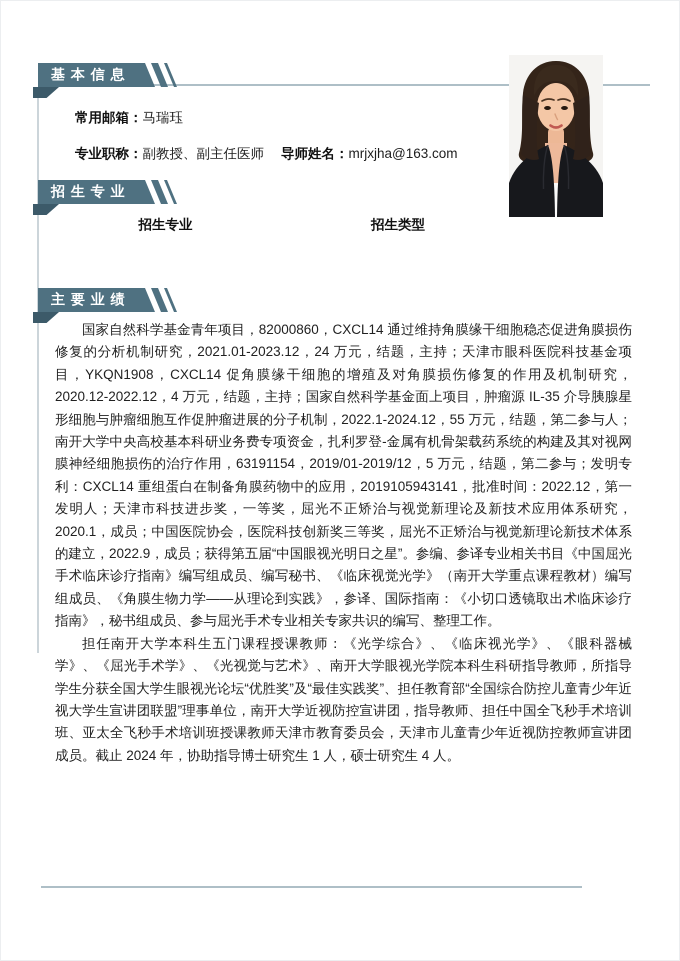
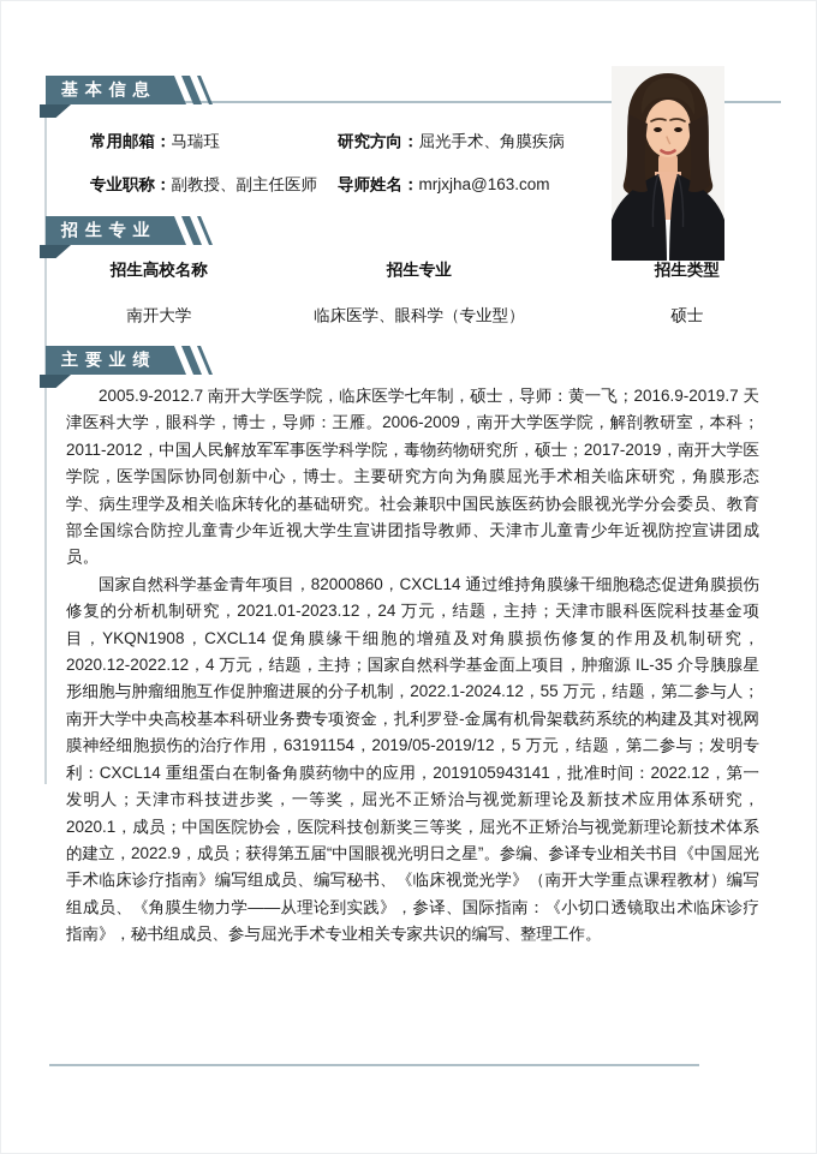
  基 本 信 息
  常用邮箱：马瑞珏
+ 研究方向：屈光手术、角膜疾病
  专业职称：副教授、副主任医师
  导师姓名：mrjxjha@163.com
  招 生 专 业
+ 招生高校名称
  招生专业
  招生类型
+ 南开大学
+ 临床医学、眼科学（专业型）
+ 硕士
  主 要 业 绩
+ 2005.9-2012.7 南开大学医学院，临床医学七年制，硕士，导师：黄一飞；2016.9-2019.7 天津医科大学，眼科学，博士，导师：王雁。2006-2009，南开大学医学院，解剖教研室，本科；2011-2012，中国人民解放军军事医学科学院，毒物药物研究所，硕士；2017-2019，南开大学医学院，医学国际协同创新中心，博士。主要研究方向为角膜屈光手术相关临床研究，角膜形态学、病生理学及相关临床转化的基础研究。社会兼职中国民族医药协会眼视光学分会委员、教育部全国综合防控儿童青少年近视大学生宣讲团指导教师、天津市儿童青少年近视防控宣讲团成员。
- 国家自然科学基金青年项目，82000860，CXCL14 通过维持角膜缘干细胞稳态促进角膜损伤修复的分析机制研究，2021.01-2023.12，24 万元，结题，主持；天津市眼科医院科技基金项目，YKQN1908，CXCL14 促角膜缘干细胞的增殖及对角膜损伤修复的作用及机制研究，2020.12-2022.12，4 万元，结题，主持；国家自然科学基金面上项目，肿瘤源 IL-35 介导胰腺星形细胞与肿瘤细胞互作促肿瘤进展的分子机制，2022.1-2024.12，55 万元，结题，第二参与人；南开大学中央高校基本科研业务费专项资金，扎利罗登-金属有机骨架载药系统的构建及其对视网膜神经细胞损伤的治疗作用，63191154，2019/01-2019/12，5 万元，结题，第二参与；发明专利：CXCL14 重组蛋白在制备角膜药物中的应用，2019105943141，批准时间：2022.12，第一发明人；天津市科技进步奖，一等奖，屈光不正矫治与视觉新理论及新技术应用体系研究，2020.1，成员；中国医院协会，医院科技创新奖三等奖，屈光不正矫治与视觉新理论新技术体系的建立，2022.9，成员；获得第五届“中国眼视光明日之星”。参编、参译专业相关书目《中国屈光手术临床诊疗指南》编写组成员、编写秘书、《临床视觉光学》（南开大学重点课程教材）编写组成员、《角膜生物力学——从理论到实践》，参译、国际指南：《小切口透镜取出术临床诊疗指南》，秘书组成员、参与屈光手术专业相关专家共识的编写、整理工作。
+ 国家自然科学基金青年项目，82000860，CXCL14 通过维持角膜缘干细胞稳态促进角膜损伤修复的分析机制研究，2021.01-2023.12，24 万元，结题，主持；天津市眼科医院科技基金项目，YKQN1908，CXCL14 促角膜缘干细胞的增殖及对角膜损伤修复的作用及机制研究，2020.12-2022.12，4 万元，结题，主持；国家自然科学基金面上项目，肿瘤源 IL-35 介导胰腺星形细胞与肿瘤细胞互作促肿瘤进展的分子机制，2022.1-2024.12，55 万元，结题，第二参与人；南开大学中央高校基本科研业务费专项资金，扎利罗登-金属有机骨架载药系统的构建及其对视网膜神经细胞损伤的治疗作用，63191154，2019/05-2019/12，5 万元，结题，第二参与；发明专利：CXCL14 重组蛋白在制备角膜药物中的应用，2019105943141，批准时间：2022.12，第一发明人；天津市科技进步奖，一等奖，屈光不正矫治与视觉新理论及新技术应用体系研究，2020.1，成员；中国医院协会，医院科技创新奖三等奖，屈光不正矫治与视觉新理论新技术体系的建立，2022.9，成员；获得第五届“中国眼视光明日之星”。参编、参译专业相关书目《中国屈光手术临床诊疗指南》编写组成员、编写秘书、《临床视觉光学》（南开大学重点课程教材）编写组成员、《角膜生物力学——从理论到实践》，参译、国际指南：《小切口透镜取出术临床诊疗指南》，秘书组成员、参与屈光手术专业相关专家共识的编写、整理工作。
- 担任南开大学本科生五门课程授课教师：《光学综合》、《临床视光学》、《眼科器械学》、《屈光手术学》、《光视觉与艺术》、南开大学眼视光学院本科生科研指导教师，所指导学生分获全国大学生眼视光论坛“优胜奖”及“最佳实践奖”、担任教育部“全国综合防控儿童青少年近视大学生宣讲团联盟”理事单位，南开大学近视防控宣讲团，指导教师、担任中国全飞秒手术培训班、亚太全飞秒手术培训班授课教师天津市教育委员会，天津市儿童青少年近视防控教师宣讲团成员。截止 2024 年，协助指导博士研究生 1 人，硕士研究生 4 人。
